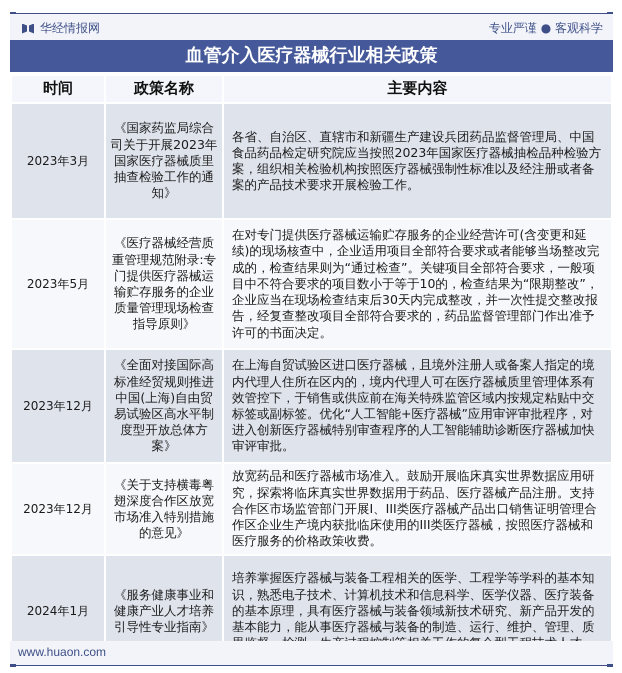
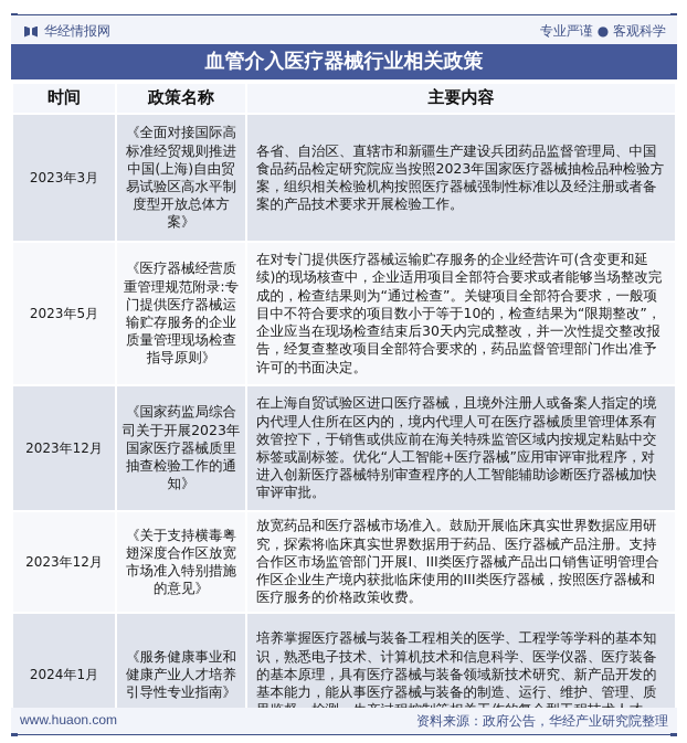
  华经情报网
  专业严谨 ● 客观科学
  血管介入医疗器械行业相关政策
  时间	政策名称	主要内容
- 2023年3月	《国家药监局综合司关于开展2023年国家医疗器械质里抽查检验工作的通知》	各省、自治区、直辖市和新疆生产建设兵团药品监督管理局、中国食品药品检定研究院应当按照2023年国家医疗器械抽检品种检验方案，组织相关检验机构按照医疗器械强制性标准以及经注册或者备案的产品技术要求开展检验工作。
+ 2023年3月	《全面对接国际高标准经贸规则推进中国(上海)自由贸易试验区高水平制度型开放总体方案》	各省、自治区、直辖市和新疆生产建设兵团药品监督管理局、中国食品药品检定研究院应当按照2023年国家医疗器械抽检品种检验方案，组织相关检验机构按照医疗器械强制性标准以及经注册或者备案的产品技术要求开展检验工作。
  2023年5月	《医疗器械经营质重管理规范附录:专门提供医疗器械运输贮存服务的企业质量管理现场检查指导原则》	在对专门提供医疗器械运输贮存服务的企业经营许可(含变更和延续)的现场核查中，企业适用项目全部符合要求或者能够当场整改完成的，检查结果则为“通过检查”。关键项目全部符合要求，一般项目中不符合要求的项目数小于等于10的，检查结果为“限期整改”，企业应当在现场检查结束后30天内完成整改，并一次性提交整改报告，经复查整改项目全部符合要求的，药品监督管理部门作出准予许可的书面决定。
- 2023年12月	《全面对接国际高标准经贸规则推进中国(上海)自由贸易试验区高水平制度型开放总体方案》	在上海自贸试验区进口医疗器械，且境外注册人或备案人指定的境内代理人住所在区内的，境内代理人可在医疗器械质里管理体系有效管控下，于销售或供应前在海关特殊监管区域内按规定粘贴中交标签或副标签。优化“人工智能+医疗器械”应用审评审批程序，对进入创新医疗器械特别审查程序的人工智能辅助诊断医疗器械加快审评审批。
+ 2023年12月	《国家药监局综合司关于开展2023年国家医疗器械质里抽查检验工作的通知》	在上海自贸试验区进口医疗器械，且境外注册人或备案人指定的境内代理人住所在区内的，境内代理人可在医疗器械质里管理体系有效管控下，于销售或供应前在海关特殊监管区域内按规定粘贴中交标签或副标签。优化“人工智能+医疗器械”应用审评审批程序，对进入创新医疗器械特别审查程序的人工智能辅助诊断医疗器械加快审评审批。
  2023年12月	《关于支持横毒粤翅深度合作区放宽市场准入特别措施的意见》	放宽药品和医疗器械市场准入。鼓励开展临床真实世界数据应用研究，探索将临床真实世界数据用于药品、医疗器械产品注册。支持合作区市场监管部门开展I、III类医疗器械产品出口销售证明管理合作区企业生产境内获批临床使用的III类医疗器械，按照医疗器械和医疗服务的价格政策收费。
  2024年1月	《服务健康事业和健康产业人才培养引导性专业指南》	培养掌握医疗器械与装备工程相关的医学、工程学等学科的基本知识，熟悉电子技术、计算机技术和信息科学、医学仪器、医疗装备的基本原理，具有医疗器械与装备领域新技术研究、新产品开发的基本能力，能从事医疗器械与装备的制造、运行、维护、管理、质
  www.huaon.com
+ 资料来源：政府公告，华经产业研究院整理
